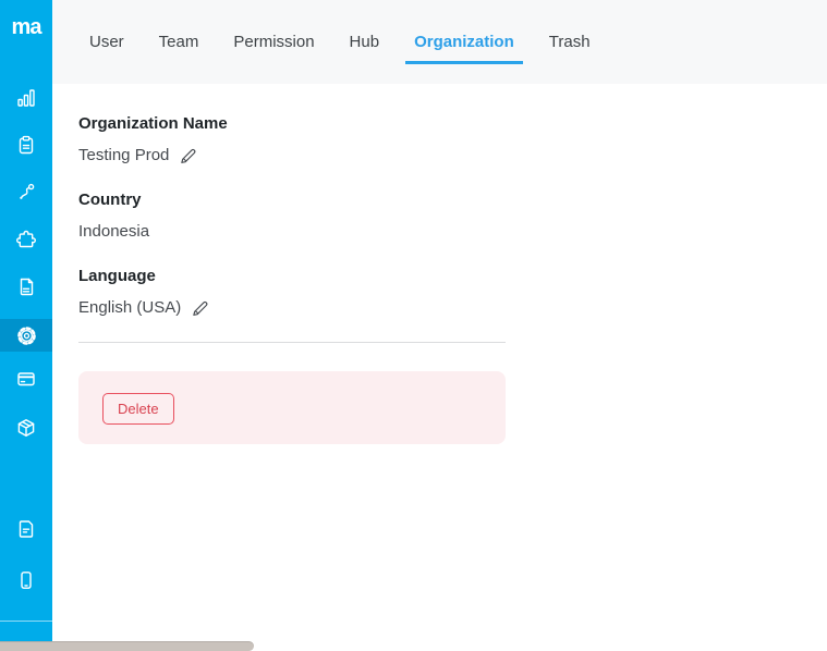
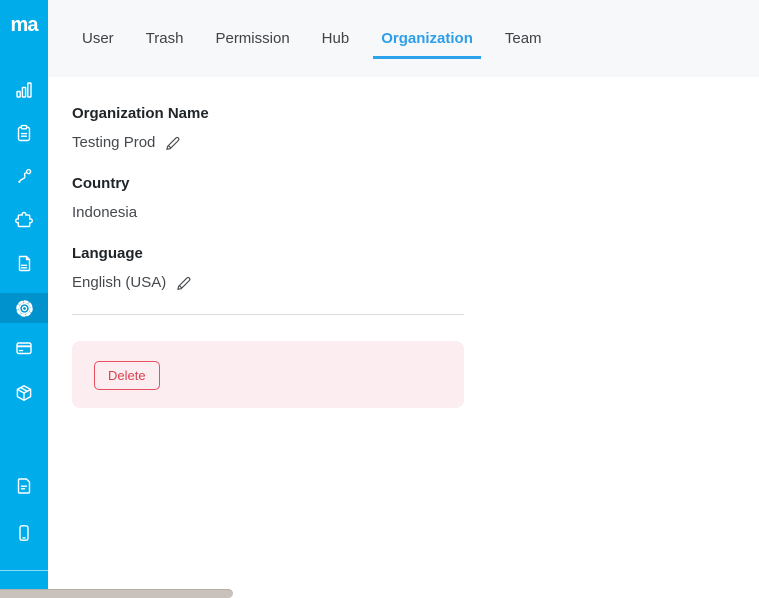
  ma
  User
- Team
+ Trash
  Permission
  Hub
  Organization
- Trash
+ Team
  Organization Name
  Testing Prod
  Country
  Indonesia
  Language
  English (USA)
  Delete
